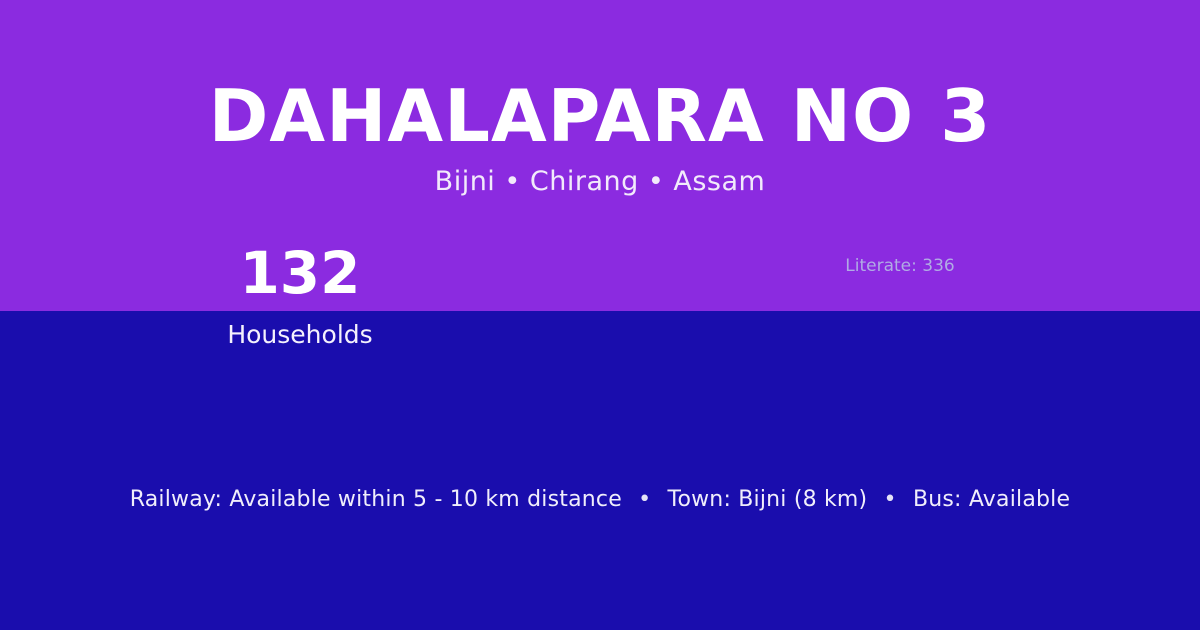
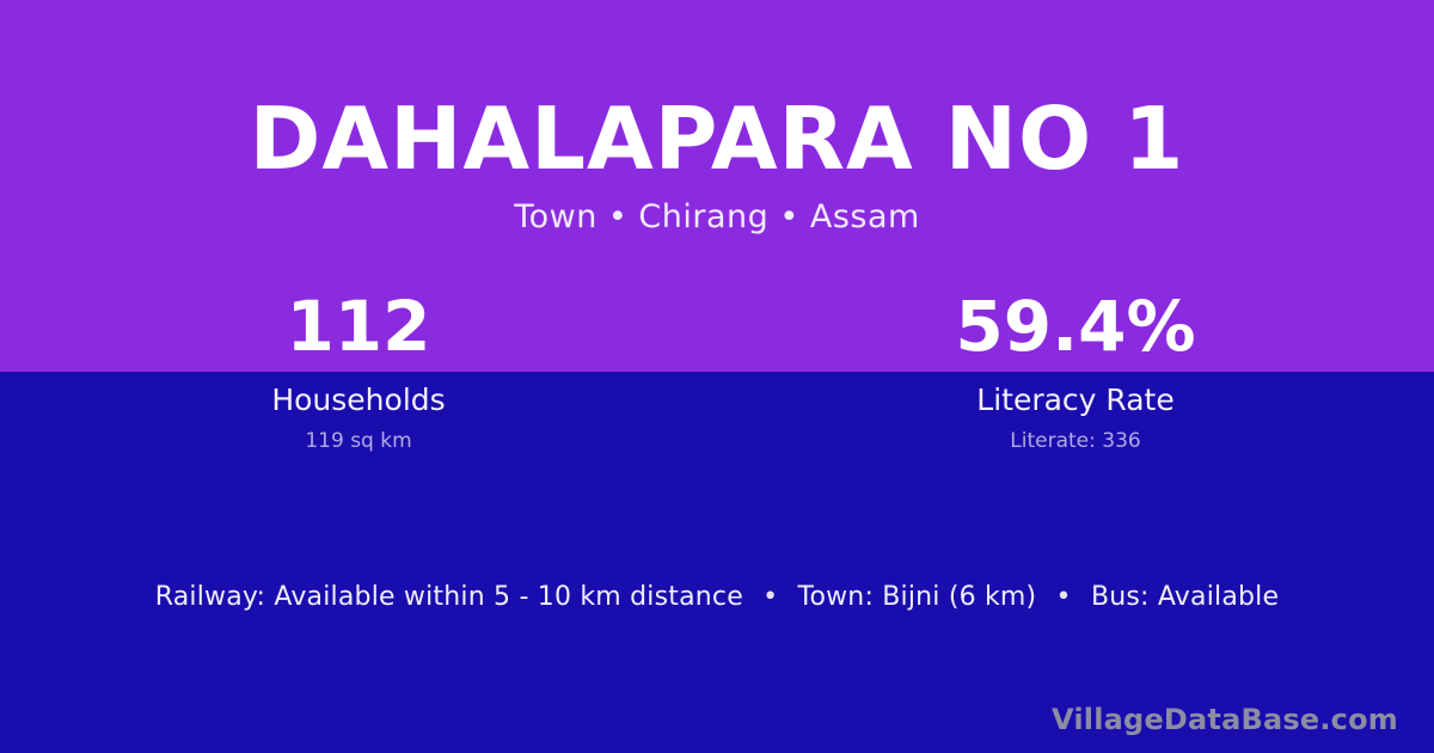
- DAHALAPARA NO 3
+ DAHALAPARA NO 1
- Bijni • Chirang • Assam
+ Town • Chirang • Assam
- 132
+ 112
  Households
+ 119 sq km
+ 59.4%
+ Literacy Rate
  Literate: 336
- Railway: Available within 5 - 10 km distance • Town: Bijni (8 km) • Bus: Available
+ Railway: Available within 5 - 10 km distance • Town: Bijni (6 km) • Bus: Available
+ VillageDataBase.com
